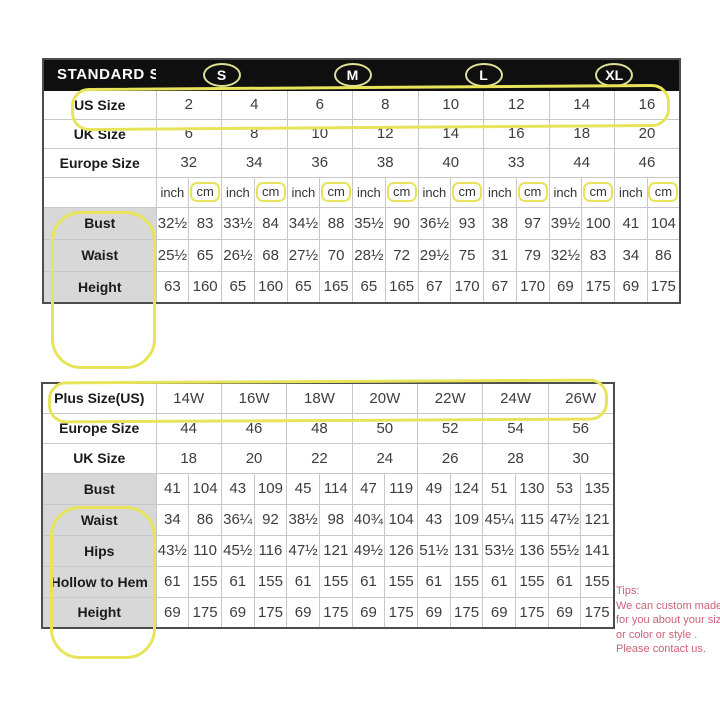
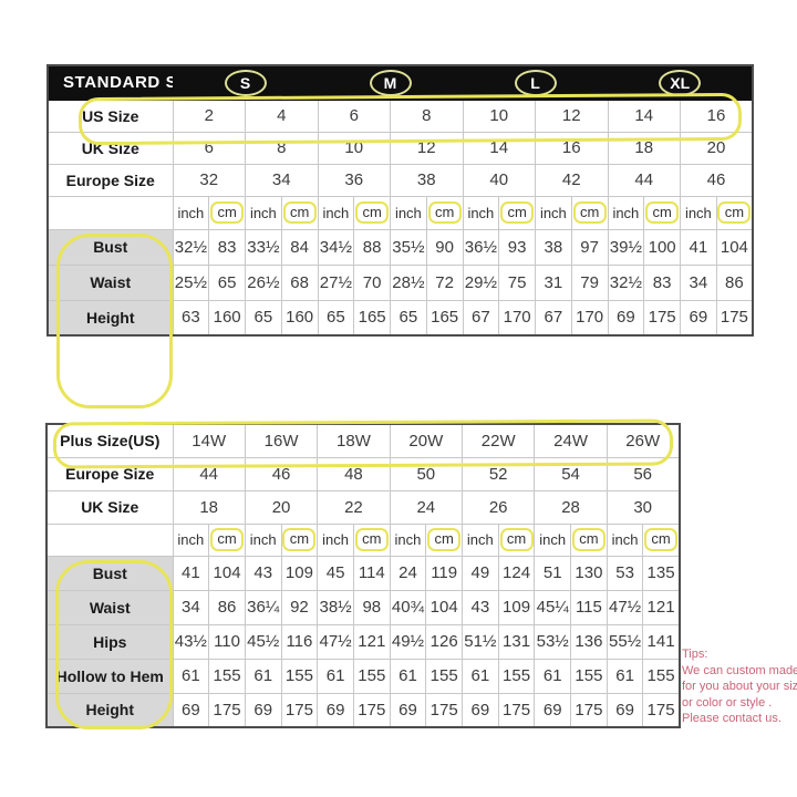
  STANDARD S	S	M	L	XL
  US Size	2	4	6	8	10	12	14	16
  UK Size	6	8	10	12	14	16	18	20
- Europe Size	32	34	36	38	40	33	44	46
+ Europe Size	32	34	36	38	40	42	44	46
  	inch	cm	inch	cm	inch	cm	inch	cm	inch	cm	inch	cm	inch	cm	inch	cm
  Bust	32½	83	33½	84	34½	88	35½	90	36½	93	38	97	39½	100	41	104
  Waist	25½	65	26½	68	27½	70	28½	72	29½	75	31	79	32½	83	34	86
  Height	63	160	65	160	65	165	65	165	67	170	67	170	69	175	69	175
  Plus Size(US)	14W	16W	18W	20W	22W	24W	26W
  Europe Size	44	46	48	50	52	54	56
  UK Size	18	20	22	24	26	28	30
+ 	inch	cm	inch	cm	inch	cm	inch	cm	inch	cm	inch	cm	inch	cm
- Bust	41	104	43	109	45	114	47	119	49	124	51	130	53	135
+ Bust	41	104	43	109	45	114	24	119	49	124	51	130	53	135
  Waist	34	86	36¼	92	38½	98	40¾	104	43	109	45¼	115	47½	121
  Hips	43½	110	45½	116	47½	121	49½	126	51½	131	53½	136	55½	141
  Hollow to Hem	61	155	61	155	61	155	61	155	61	155	61	155	61	155
  Height	69	175	69	175	69	175	69	175	69	175	69	175	69	175
  Tips:
  We can custom made
  for you about your siz
  or color or style .
  Please contact us.
